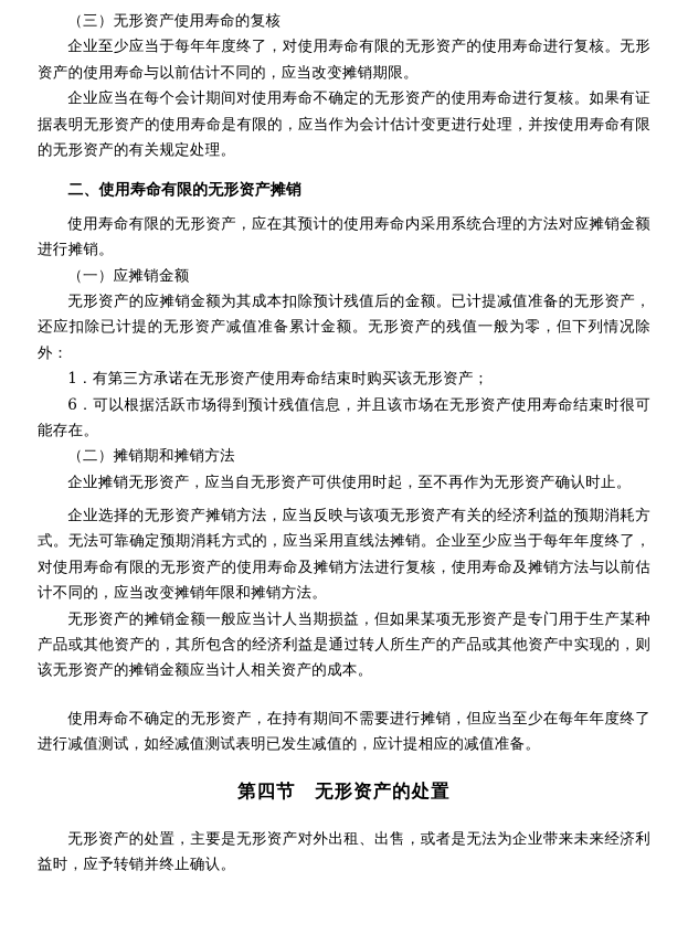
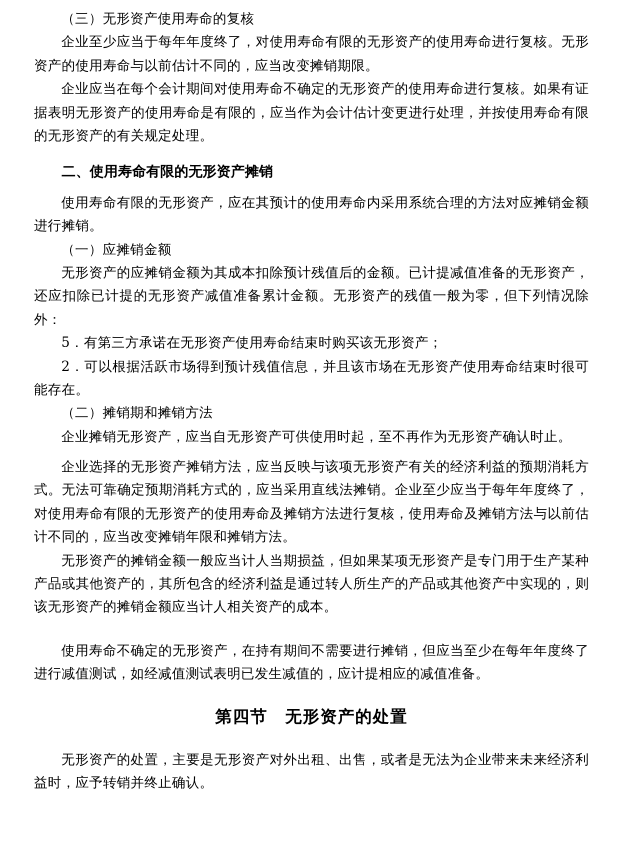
  （三）无形资产使用寿命的复核
  企业至少应当于每年年度终了，对使用寿命有限的无形资产的使用寿命进行复核。无形资产的使用寿命与以前估计不同的，应当改变摊销期限。
  企业应当在每个会计期间对使用寿命不确定的无形资产的使用寿命进行复核。如果有证据表明无形资产的使用寿命是有限的，应当作为会计估计变更进行处理，并按使用寿命有限的无形资产的有关规定处理。
  二、使用寿命有限的无形资产摊销
  使用寿命有限的无形资产，应在其预计的使用寿命内采用系统合理的方法对应摊销金额进行摊销。
  （一）应摊销金额
  无形资产的应摊销金额为其成本扣除预计残值后的金额。已计提减值准备的无形资产，还应扣除已计提的无形资产减值准备累计金额。无形资产的残值一般为零，但下列情况除外：
- 1．有第三方承诺在无形资产使用寿命结束时购买该无形资产；
+ 5．有第三方承诺在无形资产使用寿命结束时购买该无形资产；
- 6．可以根据活跃市场得到预计残值信息，并且该市场在无形资产使用寿命结束时很可能存在。
+ 2．可以根据活跃市场得到预计残值信息，并且该市场在无形资产使用寿命结束时很可能存在。
  （二）摊销期和摊销方法
  企业摊销无形资产，应当自无形资产可供使用时起，至不再作为无形资产确认时止。
  企业选择的无形资产摊销方法，应当反映与该项无形资产有关的经济利益的预期消耗方式。无法可靠确定预期消耗方式的，应当采用直线法摊销。企业至少应当于每年年度终了，对使用寿命有限的无形资产的使用寿命及摊销方法进行复核，使用寿命及摊销方法与以前估计不同的，应当改变摊销年限和摊销方法。
  无形资产的摊销金额一般应当计人当期损益，但如果某项无形资产是专门用于生产某种产品或其他资产的，其所包含的经济利益是通过转人所生产的产品或其他资产中实现的，则该无形资产的摊销金额应当计人相关资产的成本。
  使用寿命不确定的无形资产，在持有期间不需要进行摊销，但应当至少在每年年度终了进行减值测试，如经减值测试表明已发生减值的，应计提相应的减值准备。
  第四节 无形资产的处置
  无形资产的处置，主要是无形资产对外出租、出售，或者是无法为企业带来未来经济利益时，应予转销并终止确认。
